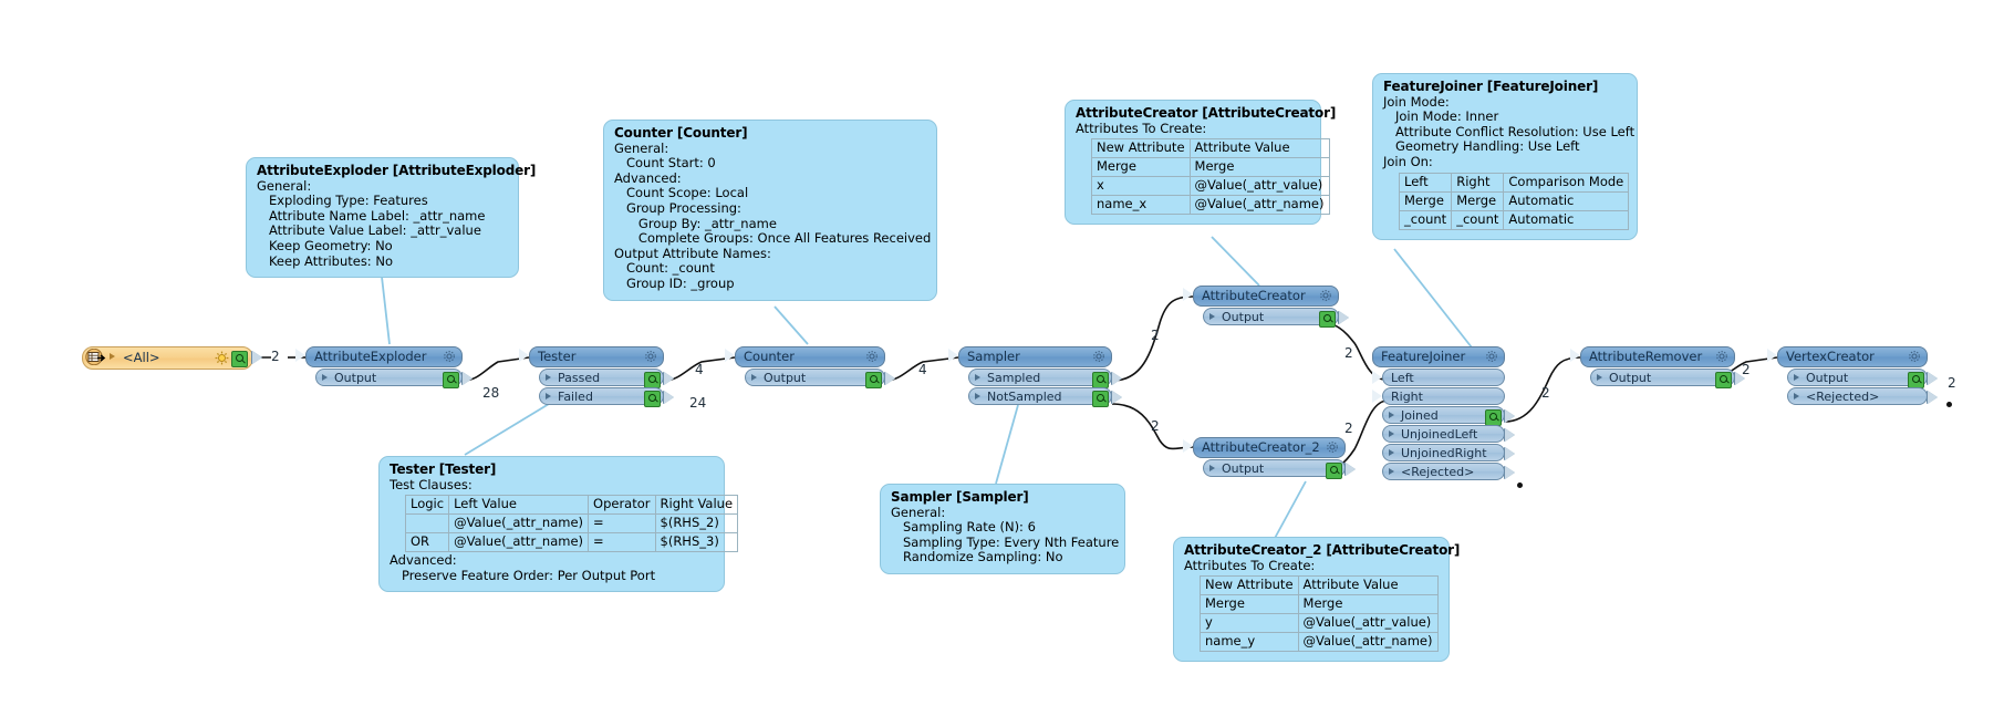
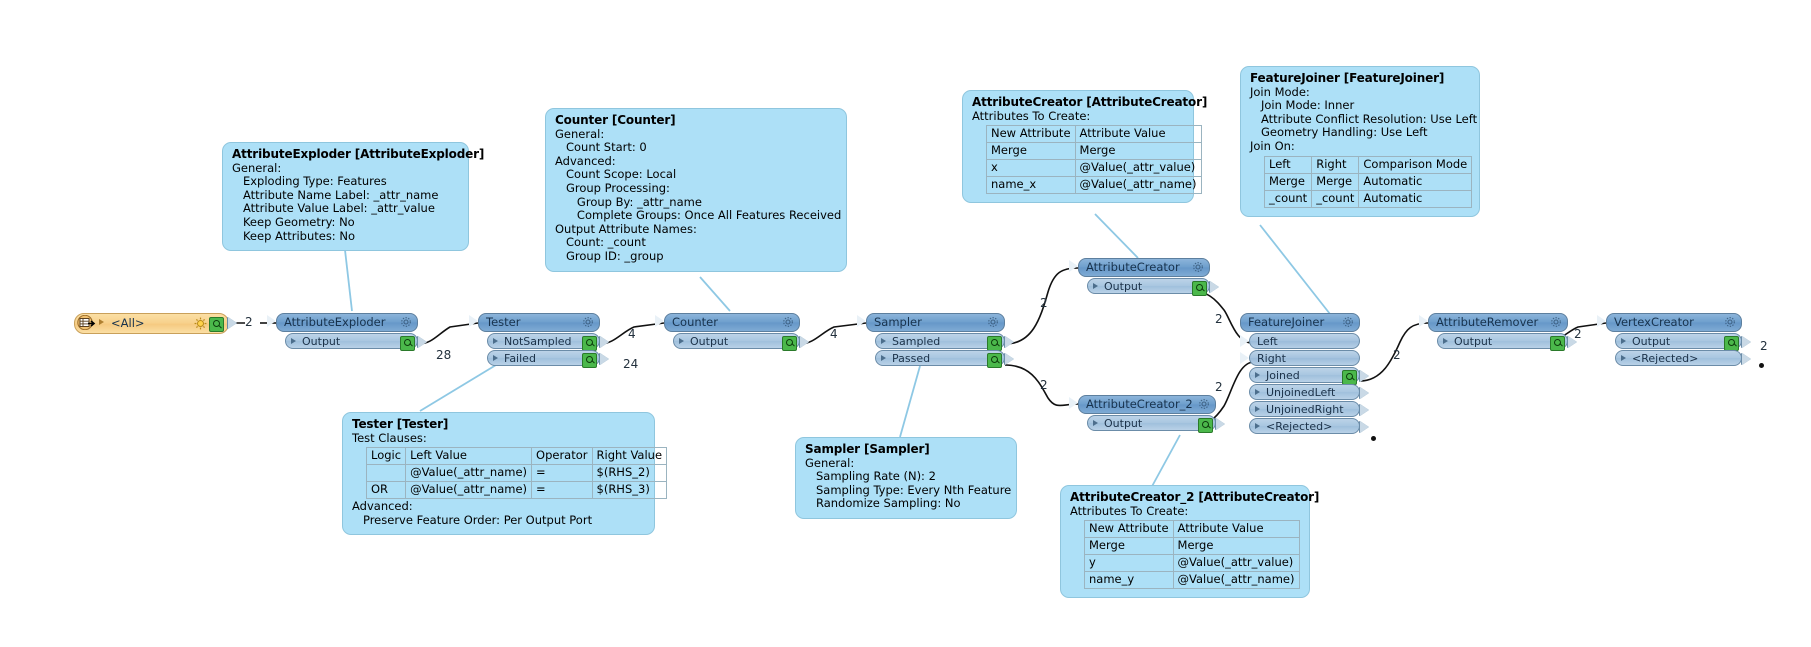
  AttributeExploder [AttributeExploder]
  General:
  Exploding Type: Features
  Attribute Name Label: _attr_name
  Attribute Value Label: _attr_value
  Keep Geometry: No
  Keep Attributes: No
  Counter [Counter]
  General:
  Count Start: 0
  Advanced:
  Count Scope: Local
  Group Processing:
  Group By: _attr_name
  Complete Groups: Once All Features Received
  Output Attribute Names:
  Count: _count
  Group ID: _group
  Tester [Tester]
  Test Clauses:
  Logic	Left Value	Operator	Right Value
  	@Value(_attr_name)	=	$(RHS_2)
  OR	@Value(_attr_name)	=	$(RHS_3)
  Advanced:
  Preserve Feature Order: Per Output Port
  Sampler [Sampler]
  General:
- Sampling Rate (N): 6
+ Sampling Rate (N): 2
  Sampling Type: Every Nth Feature
  Randomize Sampling: No
  AttributeCreator [AttributeCreator]
  Attributes To Create:
  New Attribute	Attribute Value
  Merge	Merge
  x	@Value(_attr_value)
  name_x	@Value(_attr_name)
  FeatureJoiner [FeatureJoiner]
  Join Mode:
  Join Mode: Inner
  Attribute Conflict Resolution: Use Left
  Geometry Handling: Use Left
  Join On:
  Left	Right	Comparison Mode
  Merge	Merge	Automatic
  _count	_count	Automatic
  AttributeCreator_2 [AttributeCreator]
  Attributes To Create:
  New Attribute	Attribute Value
  Merge	Merge
  y	@Value(_attr_value)
  name_y	@Value(_attr_name)
  <All>
  2
  AttributeExploder
  Output
  28
  Tester
- Passed
+ NotSampled
  Failed
  4
  24
  Counter
  Output
  4
  Sampler
  Sampled
- NotSampled
+ Passed
  2
  2
  AttributeCreator
  Output
  2
  AttributeCreator_2
  Output
  2
  FeatureJoiner
  Left
  Right
  Joined
  UnjoinedLeft
  UnjoinedRight
  <Rejected>
  2
  AttributeRemover
  Output
  2
  VertexCreator
  Output
  <Rejected>
  2
